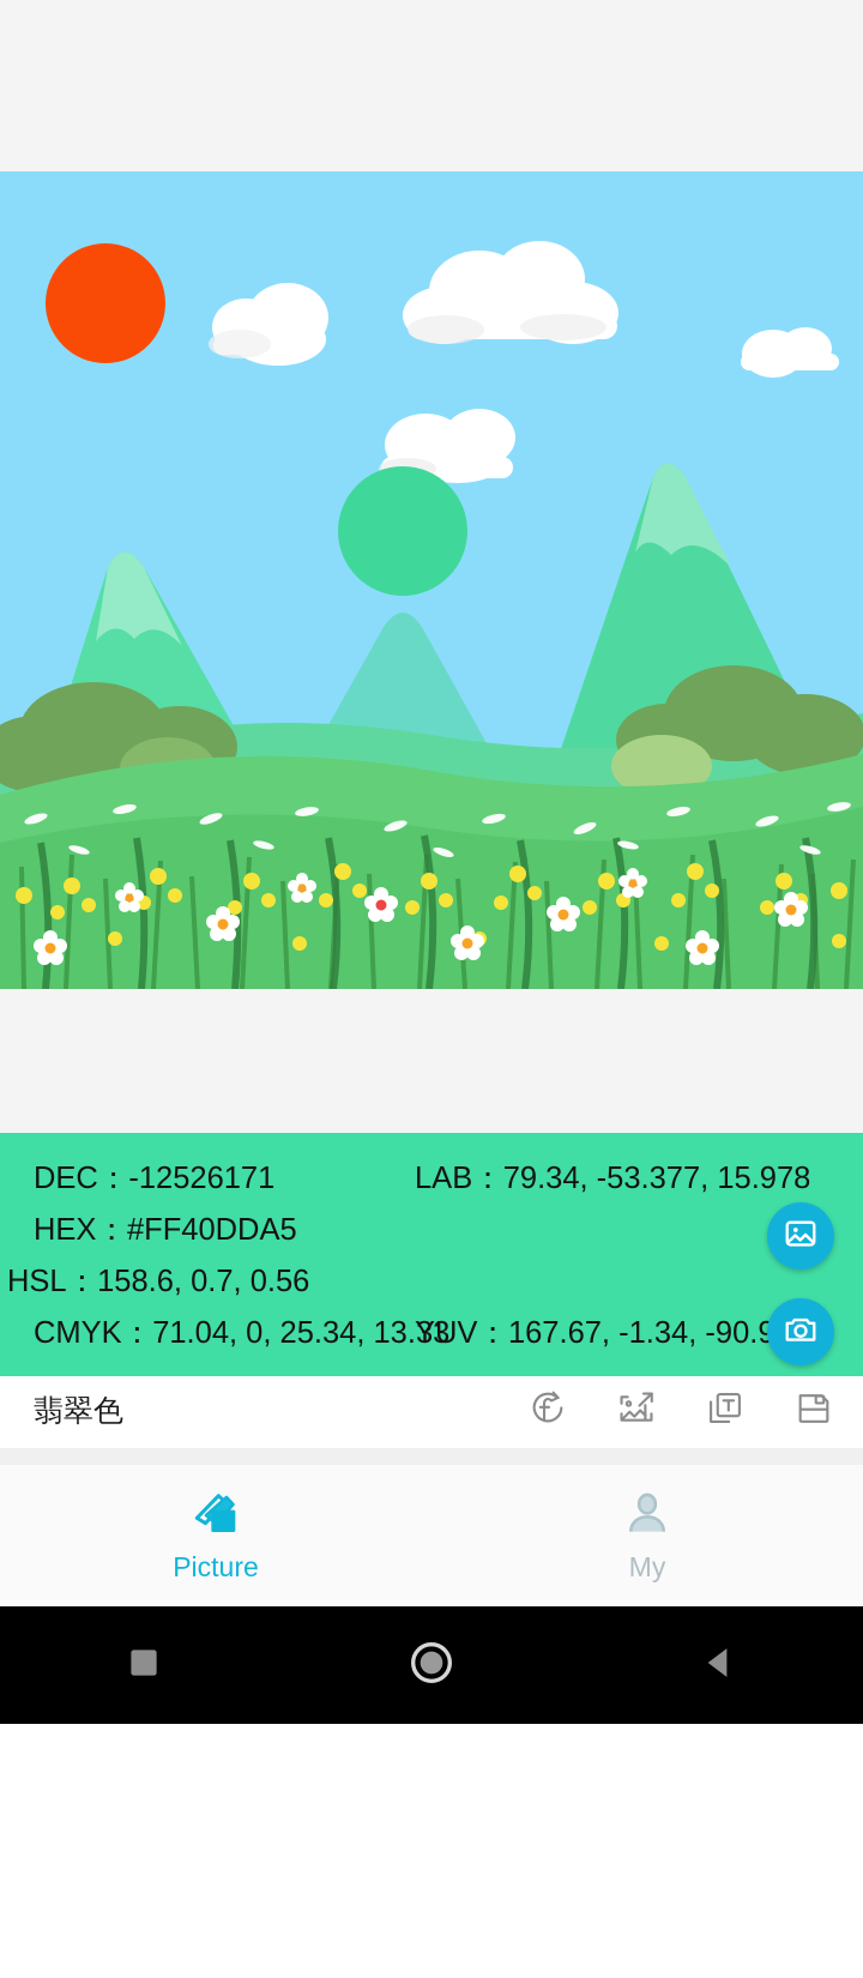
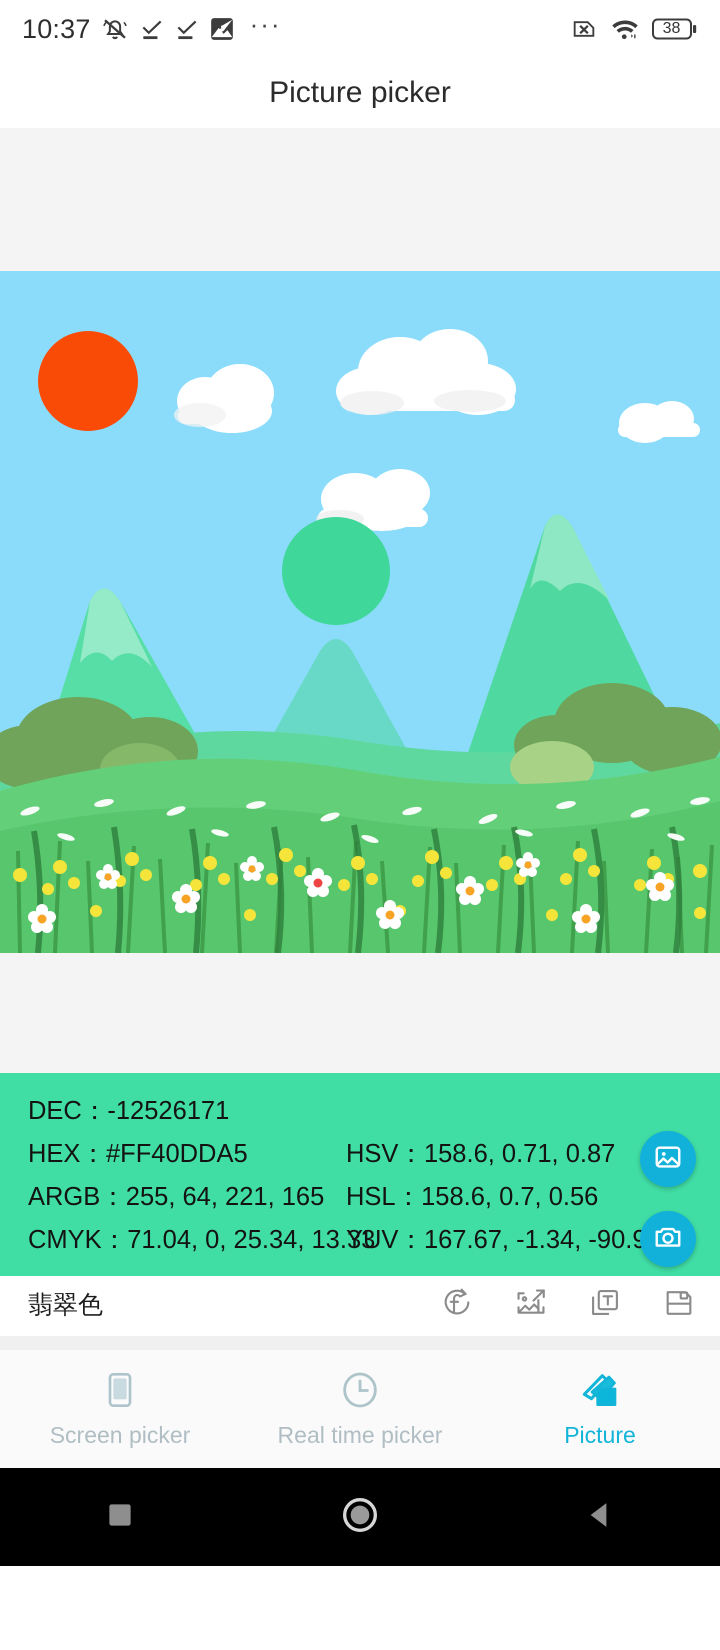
+ 10:37
+ ···
+ 38
+ Picture picker
  DEC：
  -12526171
- LAB：
- 79.34, -53.377, 15.978
  HEX：
  #FF40DDA5
+ HSV：
+ 158.6, 0.71, 0.87
+ ARGB：
+ 255, 64, 221, 165
  HSL：
  158.6, 0.7, 0.56
  CMYK：
  71.04, 0, 25.34, 13.33
  YUV：
  167.67, -1.34, -90.
  翡翠色
+ Screen picker
+ Real time picker
  Picture
- My
